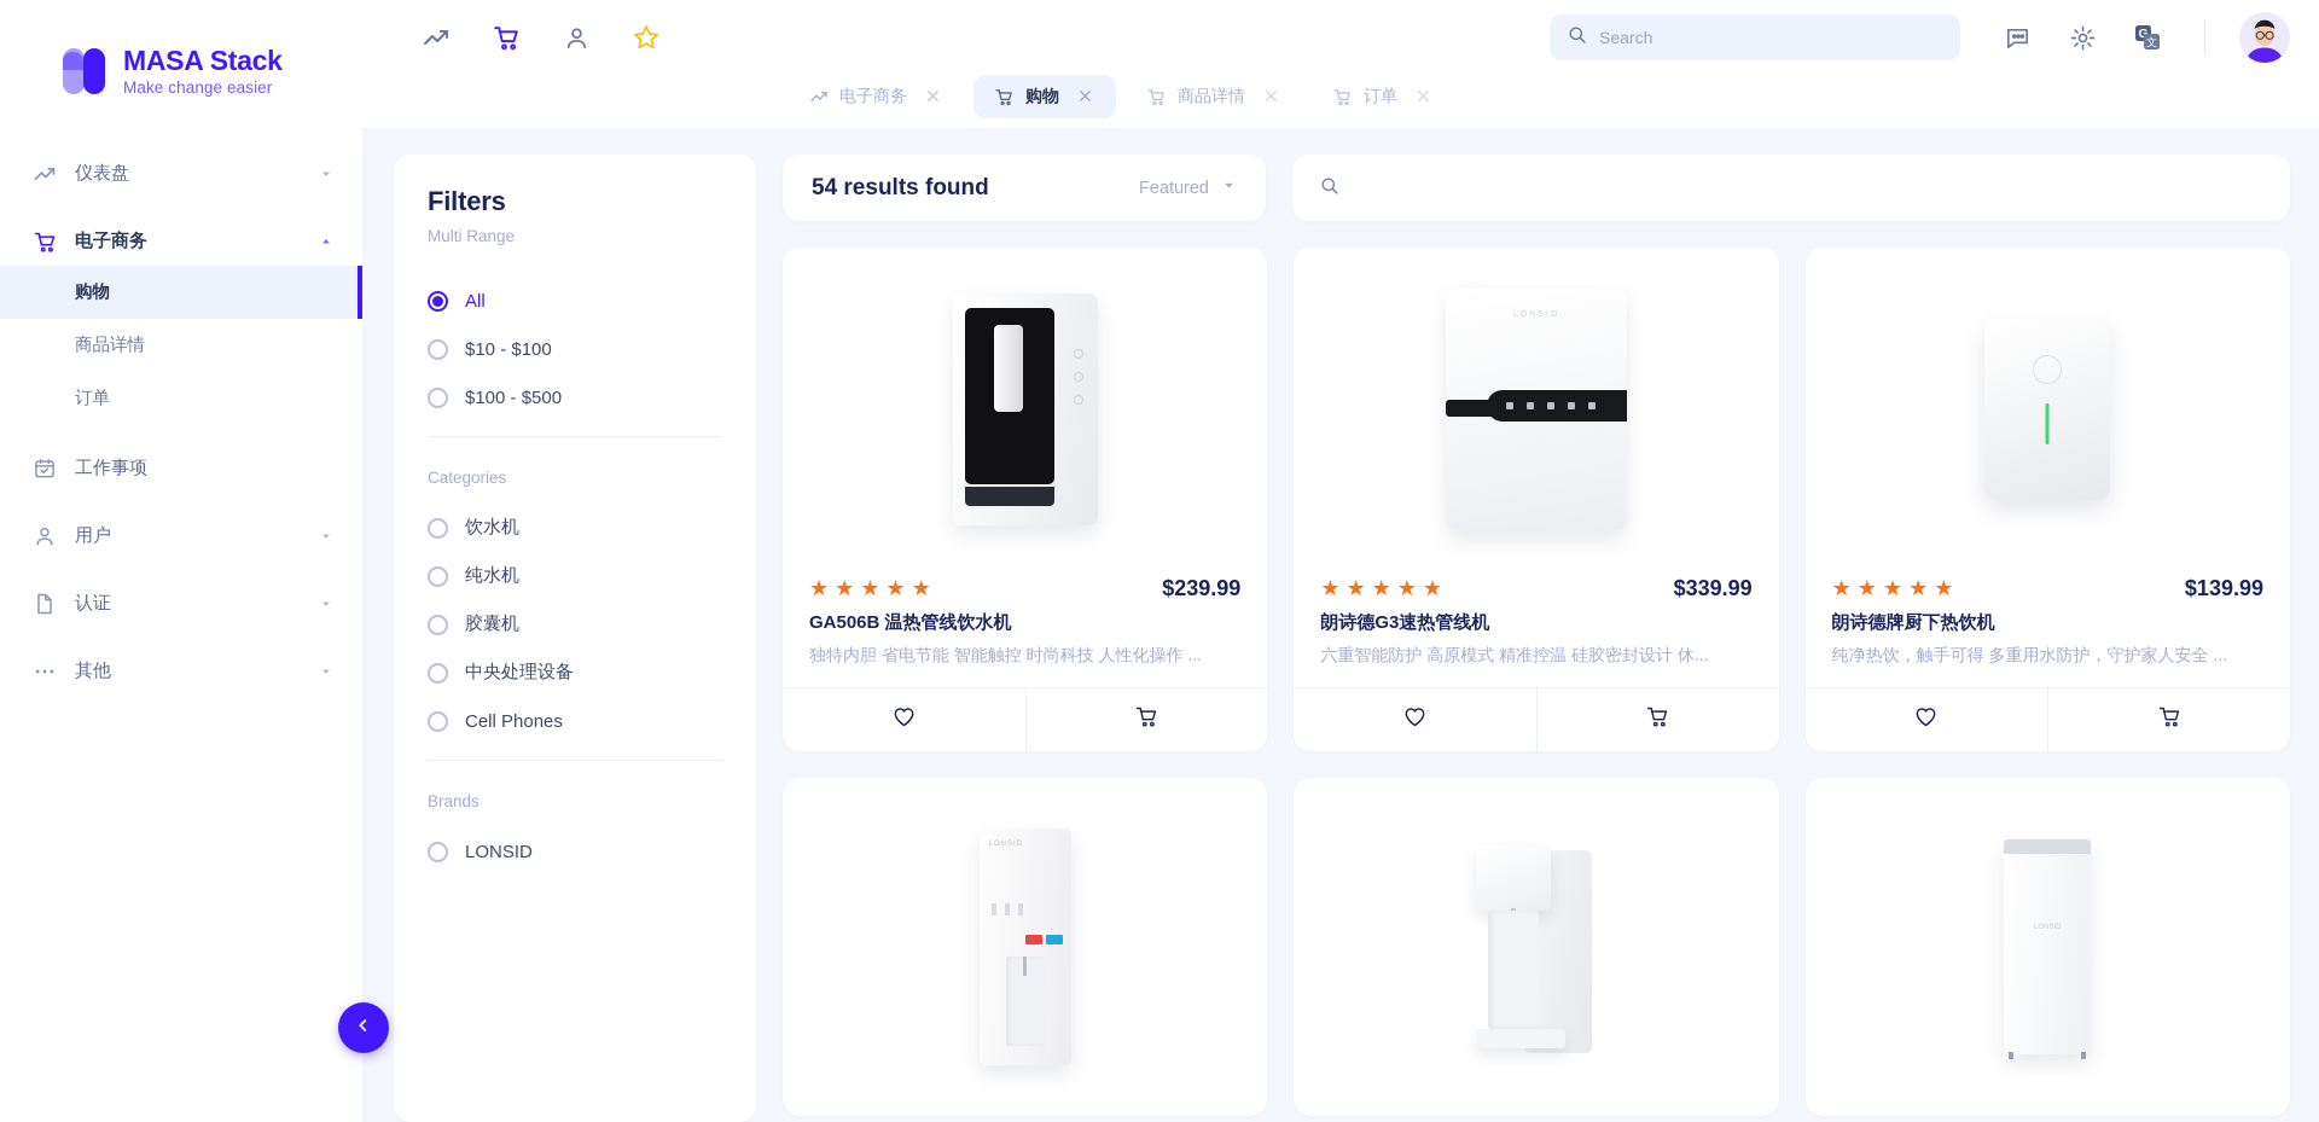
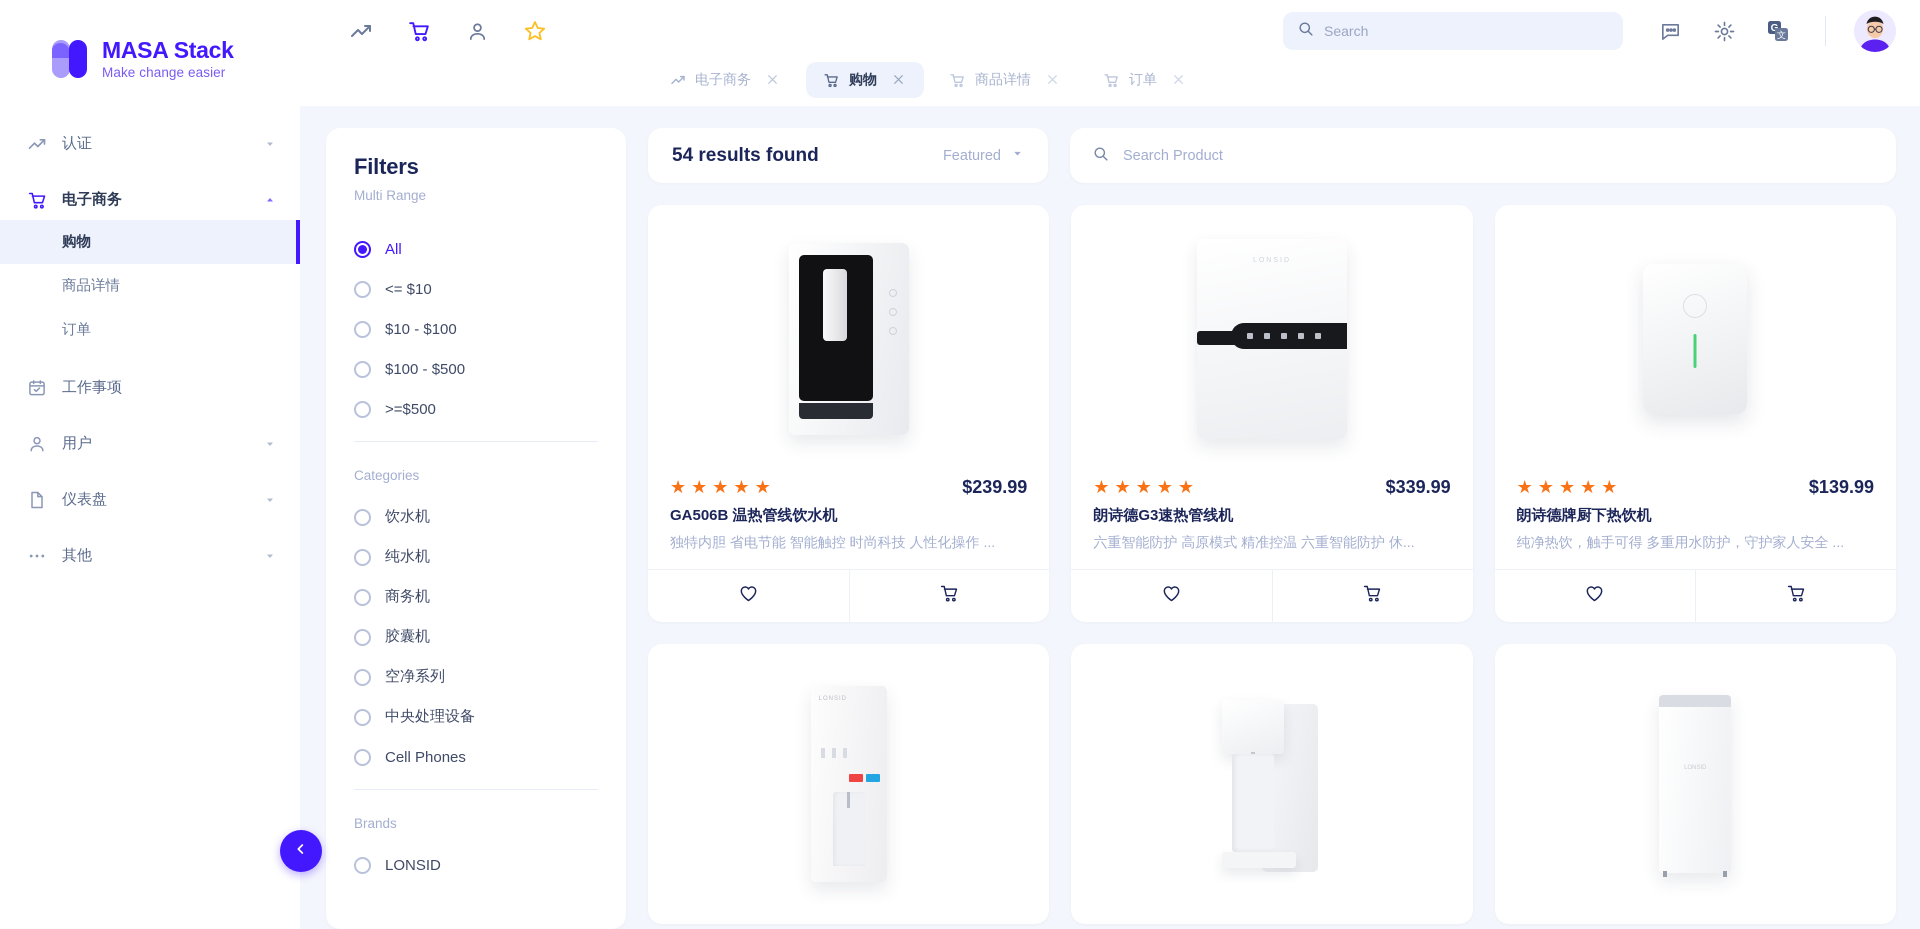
  MASA Stack
  Make change easier
- 仪表盘
+ 认证
  电子商务
  购物
  商品详情
  订单
  工作事项
  用户
- 认证
+ 仪表盘
  其他
  Search
  G
  文
  电子商务
  购物
  商品详情
  订单
  Filters
  Multi Range
  All
+ <= $10
  $10 - $100
  $100 - $500
+ >=$500
  Categories
  饮水机
  纯水机
+ 商务机
  胶囊机
+ 空净系列
  中央处理设备
  Cell Phones
  Brands
  LONSID
  54 results found
  Featured
+ Search Product
  ★
  ★
  ★
  ★
  ★
  $239.99
  GA506B 温热管线饮水机
  独特内胆 省电节能 智能触控 时尚科技 人性化操作 ...
  ★
  ★
  ★
  ★
  ★
  $339.99
  朗诗德G3速热管线机
- 六重智能防护 高原模式 精准控温 硅胶密封设计 休...
+ 六重智能防护 高原模式 精准控温 六重智能防护 休...
  ★
  ★
  ★
  ★
  ★
  $139.99
  朗诗德牌厨下热饮机
  纯净热饮，触手可得 多重用水防护，守护家人安全 ...
